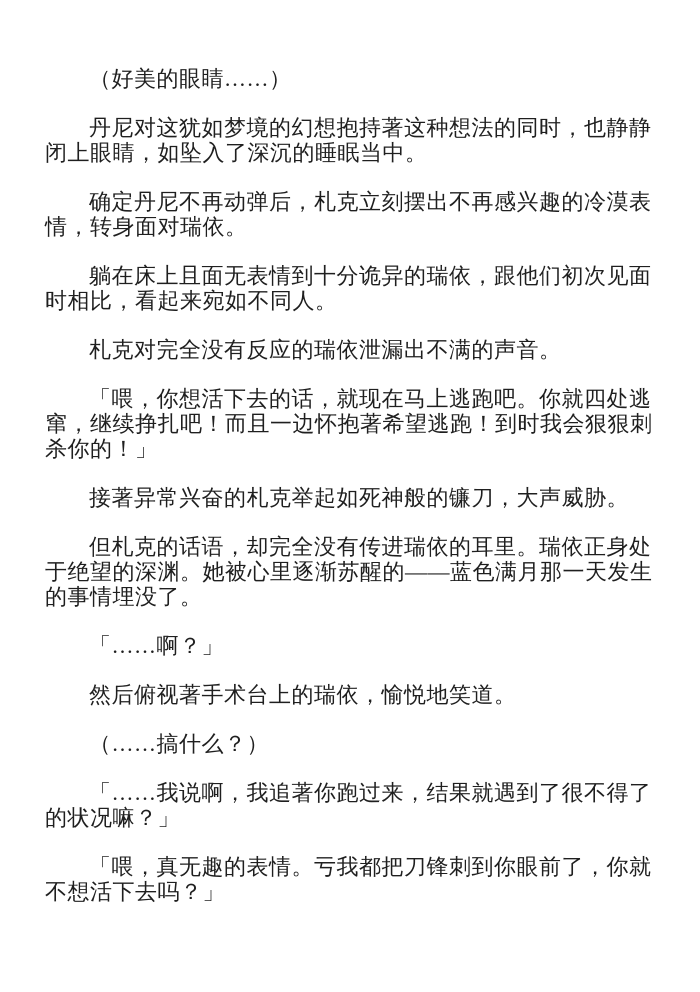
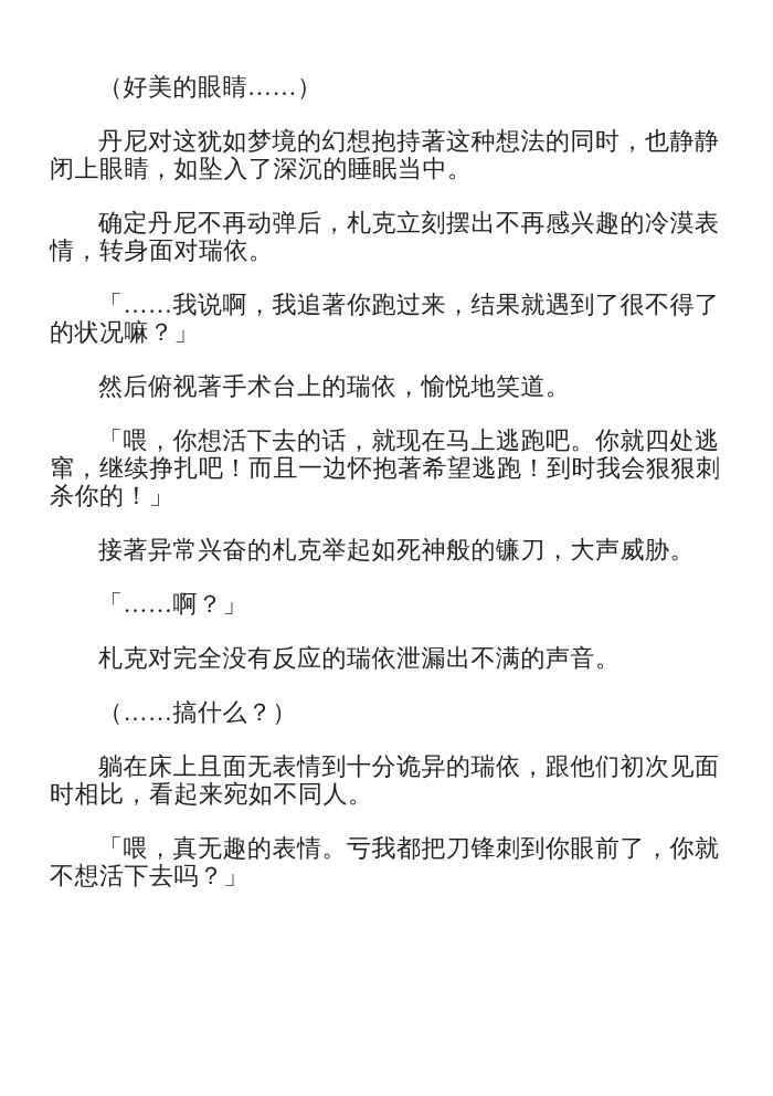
  （好美的眼睛……）
  丹尼对这犹如梦境的幻想抱持著这种想法的同时，也静静闭上眼睛，如坠入了深沉的睡眠当中。
  确定丹尼不再动弹后，札克立刻摆出不再感兴趣的冷漠表情，转身面对瑞依。
- 躺在床上且面无表情到十分诡异的瑞依，跟他们初次见面时相比，看起来宛如不同人。
+ 「……我说啊，我追著你跑过来，结果就遇到了很不得了的状况嘛？」
- 札克对完全没有反应的瑞依泄漏出不满的声音。
+ 然后俯视著手术台上的瑞依，愉悦地笑道。
  「喂，你想活下去的话，就现在马上逃跑吧。你就四处逃窜，继续挣扎吧！而且一边怀抱著希望逃跑！到时我会狠狠刺杀你的！」
  接著异常兴奋的札克举起如死神般的镰刀，大声威胁。
- 但札克的话语，却完全没有传进瑞依的耳里。瑞依正身处于绝望的深渊。她被心里逐渐苏醒的——蓝色满月那一天发生的事情埋没了。
  「……啊？」
- 然后俯视著手术台上的瑞依，愉悦地笑道。
+ 札克对完全没有反应的瑞依泄漏出不满的声音。
  （……搞什么？）
- 「……我说啊，我追著你跑过来，结果就遇到了很不得了的状况嘛？」
+ 躺在床上且面无表情到十分诡异的瑞依，跟他们初次见面时相比，看起来宛如不同人。
  「喂，真无趣的表情。亏我都把刀锋刺到你眼前了，你就不想活下去吗？」
